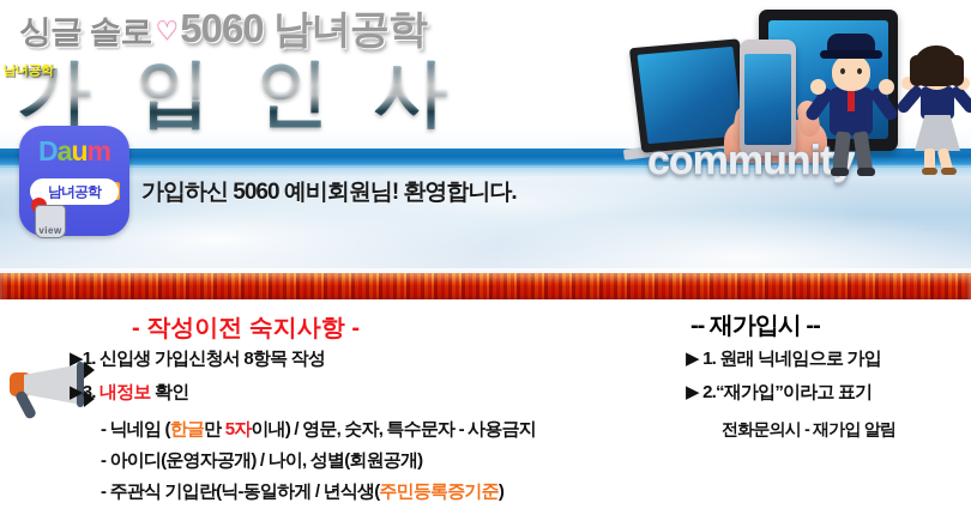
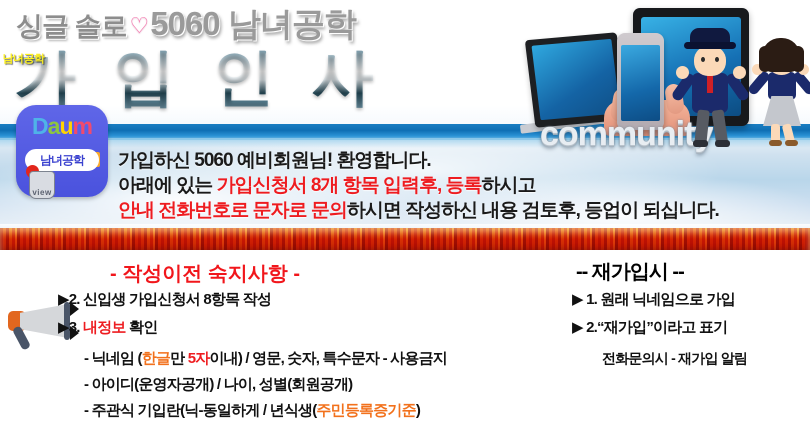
  남녀공학
  communit
  싱글 솔로♡5060 남녀공학
  가 입 인 사
  Daum
  남녀공학
  view
  가입하신 5060 예비회원님! 환영합니다.
+ 아래에 있는 가입신청서 8개 항목 입력후, 등록하시고
+ 안내 전화번호로 문자로 문의하시면 작성하신 내용 검토후, 등업이 되십니다.
  - 작성이전 숙지사항 -
- ▶1. 신입생 가입신청서 8항목 작성
+ ▶2. 신입생 가입신청서 8항목 작성
  ▶3. 내정보 확인
  - 닉네임 (한글만 5자이내) / 영문, 숫자, 특수문자 - 사용금지
  - 아이디(운영자공개) / 나이, 성별(회원공개)
  - 주관식 기입란(닉-동일하게 / 년식생(주민등록증기준)
  -- 재가입시 --
  ▶ 1. 원래 닉네임으로 가입
  ▶ 2.“재가입”이라고 표기
  전화문의시 - 재가입 알림
